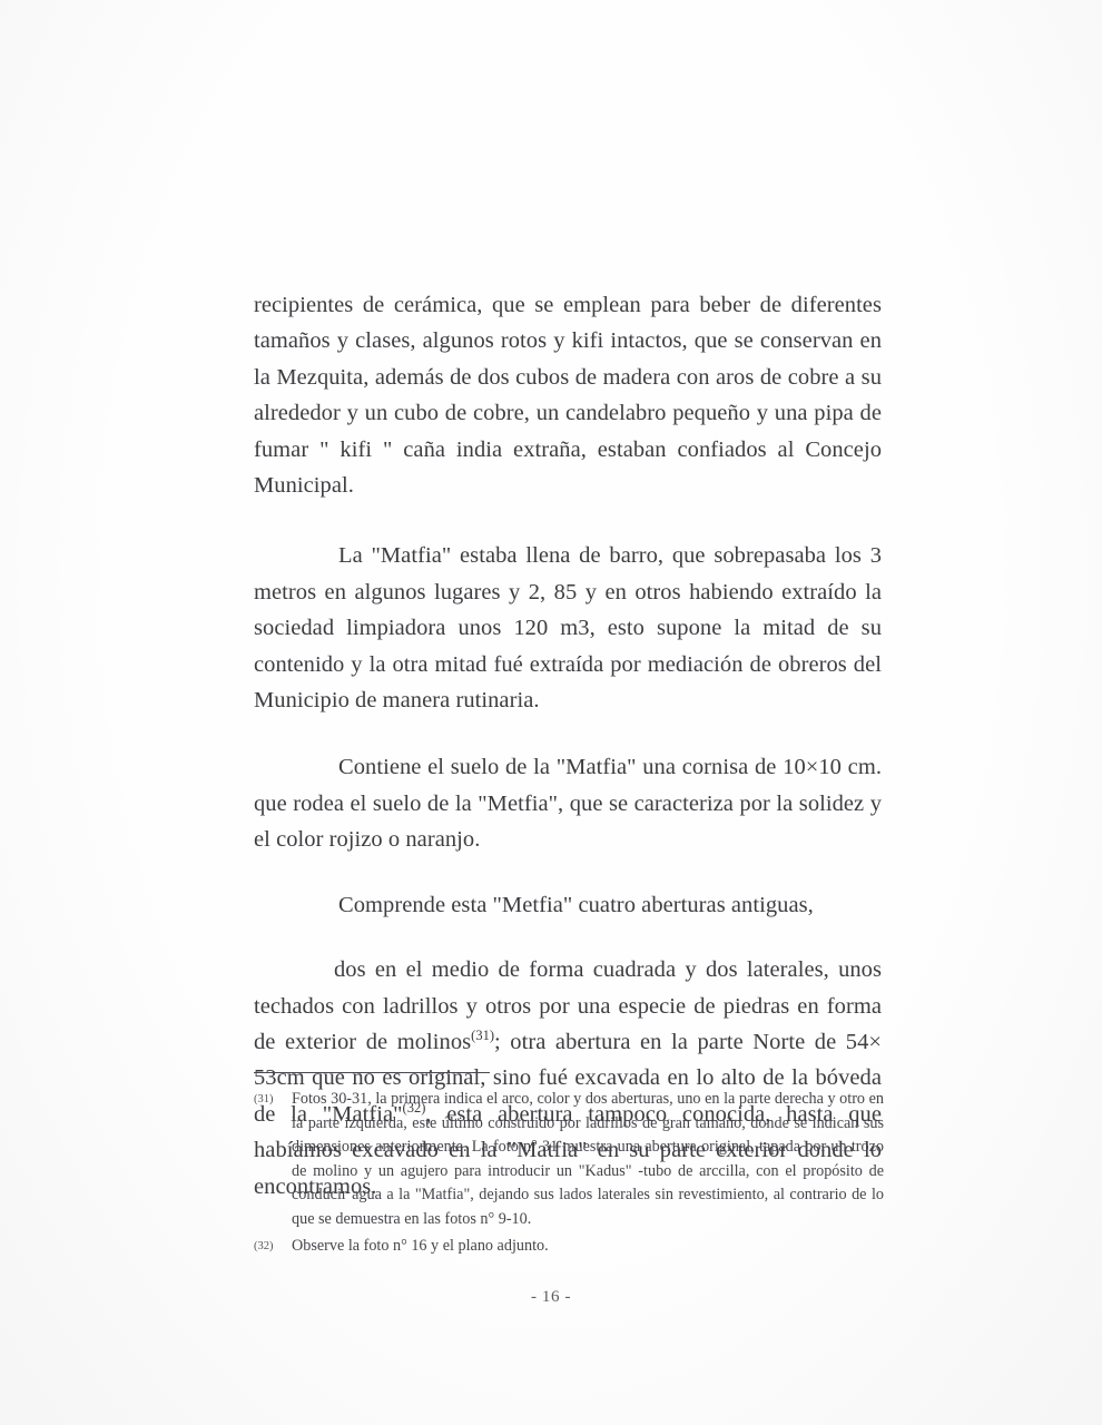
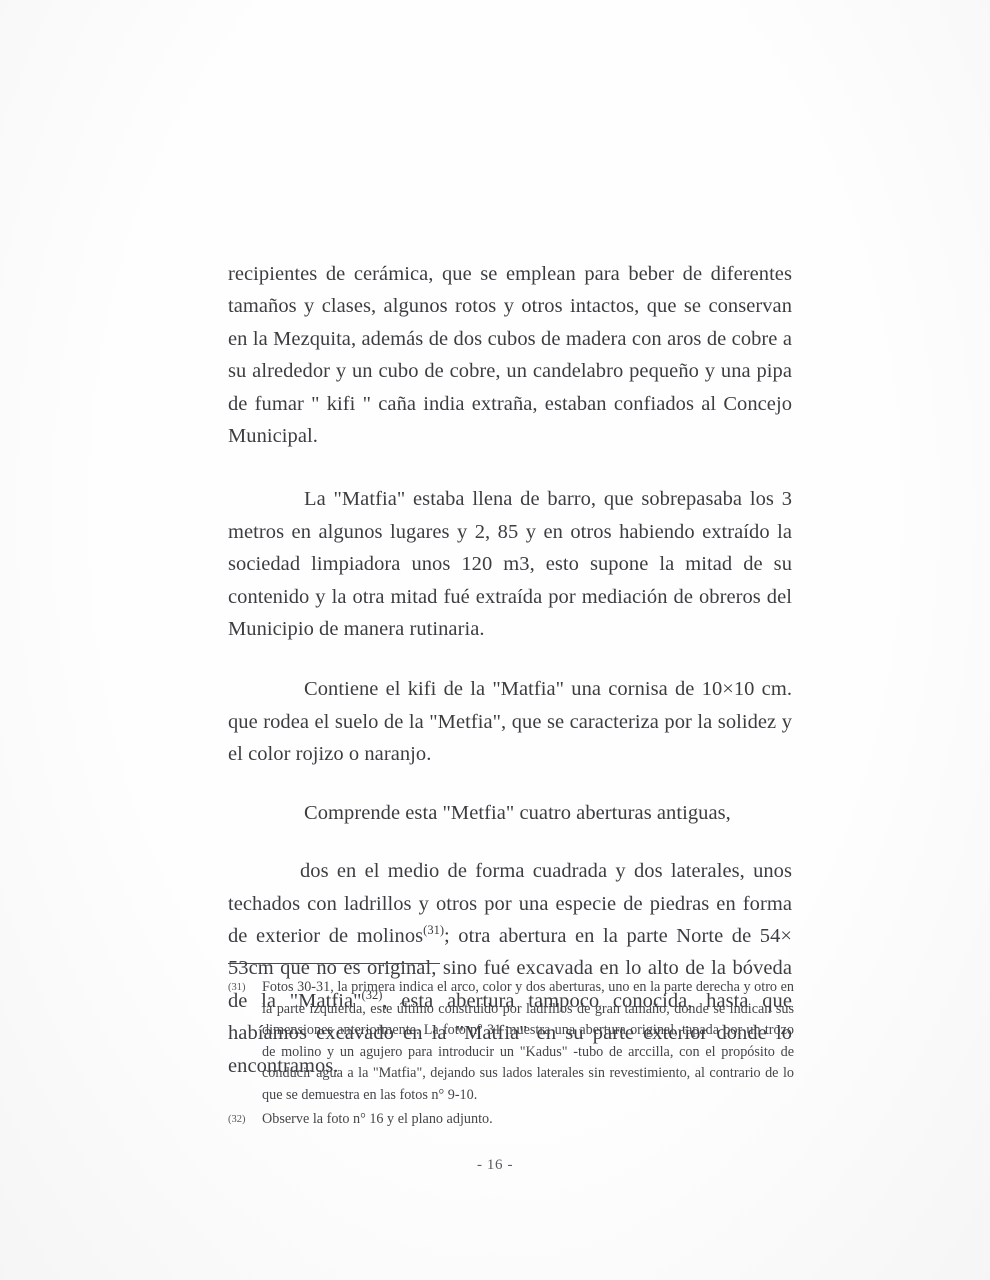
- recipientes de cerámica, que se emplean para beber de diferentes tamaños y clases, algunos rotos y kifi intactos, que se conservan en la Mezquita, además de dos cubos de madera con aros de cobre a su alrededor y un cubo de cobre, un candelabro pequeño y una pipa de fumar " kifi " caña india extraña, estaban confiados al Concejo Municipal.
+ recipientes de cerámica, que se emplean para beber de diferentes tamaños y clases, algunos rotos y otros intactos, que se conservan en la Mezquita, además de dos cubos de madera con aros de cobre a su alrededor y un cubo de cobre, un candelabro pequeño y una pipa de fumar " kifi " caña india extraña, estaban confiados al Concejo Municipal.
  La "Matfia" estaba llena de barro, que sobrepasaba los 3 metros en algunos lugares y 2, 85 y en otros habiendo extraído la sociedad limpiadora unos 120 m3, esto supone la mitad de su contenido y la otra mitad fué extraída por mediación de obreros del Municipio de manera rutinaria.
- Contiene el suelo de la "Matfia" una cornisa de 10×10 cm. que rodea el suelo de la "Metfia", que se caracteriza por la solidez y el color rojizo o naranjo.
+ Contiene el kifi de la "Matfia" una cornisa de 10×10 cm. que rodea el suelo de la "Metfia", que se caracteriza por la solidez y el color rojizo o naranjo.
  Comprende esta "Metfia" cuatro aberturas antiguas,
  dos en el medio de forma cuadrada y dos laterales, unos techados con ladrillos y otros por una especie de piedras en forma de exterior de molinos(31); otra abertura en la parte Norte de 54× 53cm que no es original, sino fué excavada en lo alto de la bóveda de la "Matfia"(32), esta abertura tampoco conocida, hasta que habíamos excavado en la "Matfia" en su parte exterior donde lo encontramos.
  (31)
  Fotos 30-31, la primera indica el arco, color y dos aberturas, uno en la parte derecha y otro en la parte izquierda, este último construido por ladrillos de gran tamaño, donde se indican sus dimensiones anteriormente. La foto n° 31 muestra una abertura original, tapada por un trozo de molino y un agujero para introducir un "Kadus" -tubo de arccilla, con el propósito de conducir agua a la "Matfia", dejando sus lados laterales sin revestimiento, al contrario de lo que se demuestra en las fotos n° 9-10.
  (32)
  Observe la foto n° 16 y el plano adjunto.
  - 16 -
